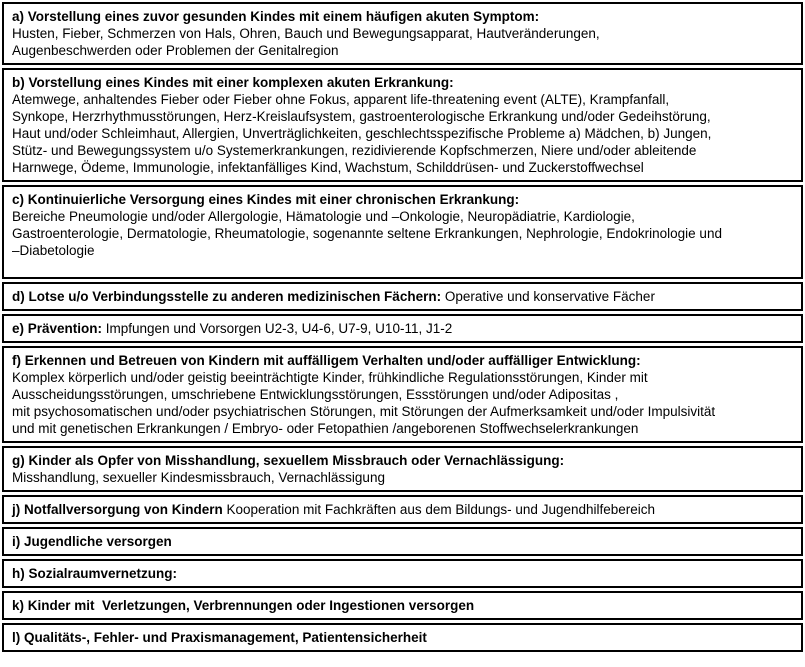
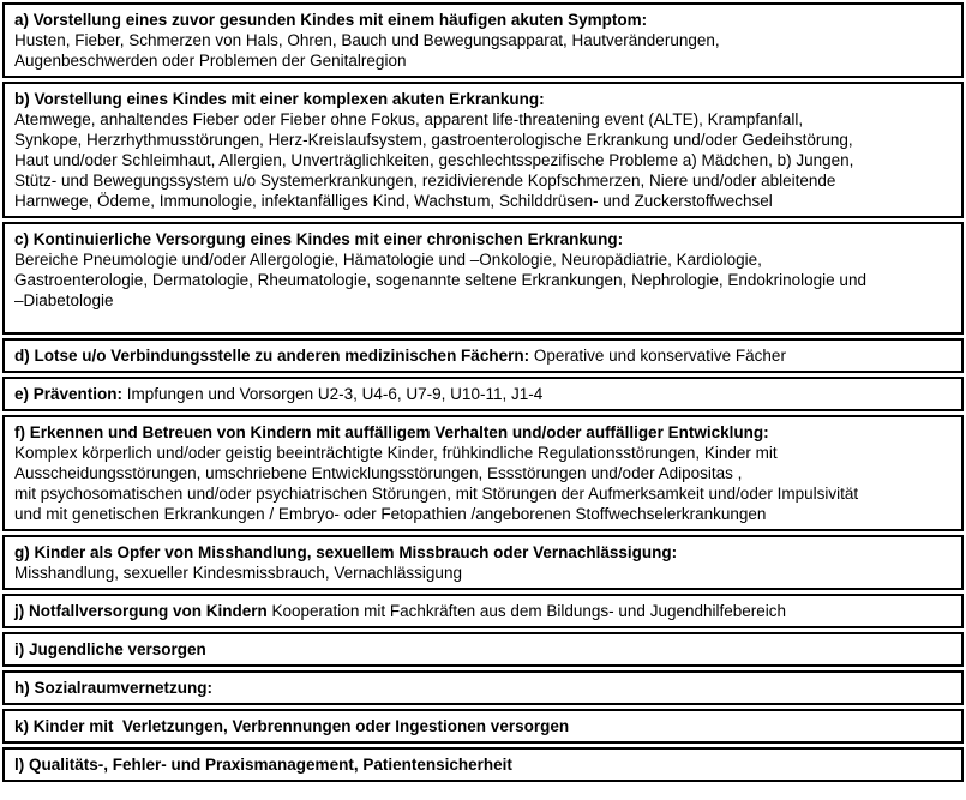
  a) Vorstellung eines zuvor gesunden Kindes mit einem häufigen akuten Symptom:
  Husten, Fieber, Schmerzen von Hals, Ohren, Bauch und Bewegungsapparat, Hautveränderungen,
  Augenbeschwerden oder Problemen der Genitalregion
  b) Vorstellung eines Kindes mit einer komplexen akuten Erkrankung:
  Atemwege, anhaltendes Fieber oder Fieber ohne Fokus, apparent life-threatening event (ALTE), Krampfanfall,
  Synkope, Herzrhythmusstörungen, Herz-Kreislaufsystem, gastroenterologische Erkrankung und/oder Gedeihstörung,
  Haut und/oder Schleimhaut, Allergien, Unverträglichkeiten, geschlechtsspezifische Probleme a) Mädchen, b) Jungen,
  Stütz- und Bewegungssystem u/o Systemerkrankungen, rezidivierende Kopfschmerzen, Niere und/oder ableitende
  Harnwege, Ödeme, Immunologie, infektanfälliges Kind, Wachstum, Schilddrüsen- und Zuckerstoffwechsel
  c) Kontinuierliche Versorgung eines Kindes mit einer chronischen Erkrankung:
  Bereiche Pneumologie und/oder Allergologie, Hämatologie und –Onkologie, Neuropädiatrie, Kardiologie,
  Gastroenterologie, Dermatologie, Rheumatologie, sogenannte seltene Erkrankungen, Nephrologie, Endokrinologie und
  –Diabetologie
  d) Lotse u/o Verbindungsstelle zu anderen medizinischen Fächern: Operative und konservative Fächer
- e) Prävention: Impfungen und Vorsorgen U2-3, U4-6, U7-9, U10-11, J1-2
+ e) Prävention: Impfungen und Vorsorgen U2-3, U4-6, U7-9, U10-11, J1-4
  f) Erkennen und Betreuen von Kindern mit auffälligem Verhalten und/oder auffälliger Entwicklung:
  Komplex körperlich und/oder geistig beeinträchtigte Kinder, frühkindliche Regulationsstörungen, Kinder mit
  Ausscheidungsstörungen, umschriebene Entwicklungsstörungen, Essstörungen und/oder Adipositas ,
  mit psychosomatischen und/oder psychiatrischen Störungen, mit Störungen der Aufmerksamkeit und/oder Impulsivität
  und mit genetischen Erkrankungen / Embryo- oder Fetopathien /angeborenen Stoffwechselerkrankungen
  g) Kinder als Opfer von Misshandlung, sexuellem Missbrauch oder Vernachlässigung:
  Misshandlung, sexueller Kindesmissbrauch, Vernachlässigung
  j) Notfallversorgung von Kindern Kooperation mit Fachkräften aus dem Bildungs- und Jugendhilfebereich
  i) Jugendliche versorgen
  h) Sozialraumvernetzung:
  k) Kinder mit Verletzungen, Verbrennungen oder Ingestionen versorgen
  l) Qualitäts-, Fehler- und Praxismanagement, Patientensicherheit
